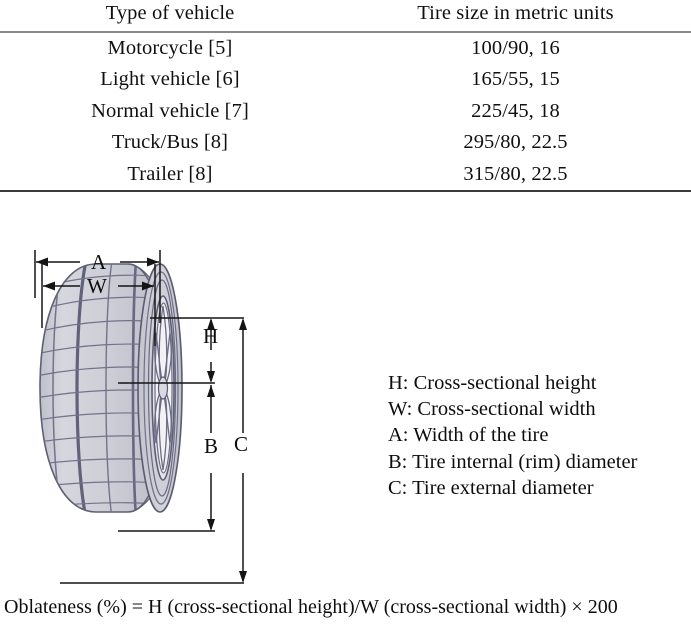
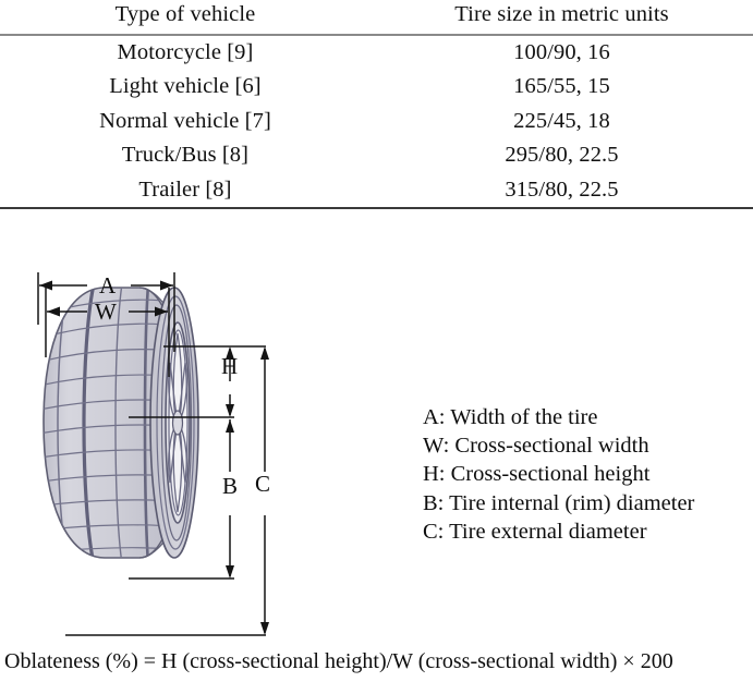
  Type of vehicle	Tire size in metric units
- Motorcycle [5]	100/90, 16
+ Motorcycle [9]	100/90, 16
  Light vehicle [6]	165/55, 15
  Normal vehicle [7]	225/45, 18
  Truck/Bus [8]	295/80, 22.5
  Trailer [8]	315/80, 22.5
  A
  W
  H
  B
  C
- H: Cross-sectional height
+ A: Width of the tire
  W: Cross-sectional width
- A: Width of the tire
+ H: Cross-sectional height
  B: Tire internal (rim) diameter
  C: Tire external diameter
  Oblateness (%) = H (cross-sectional height)/W (cross-sectional width) × 200
